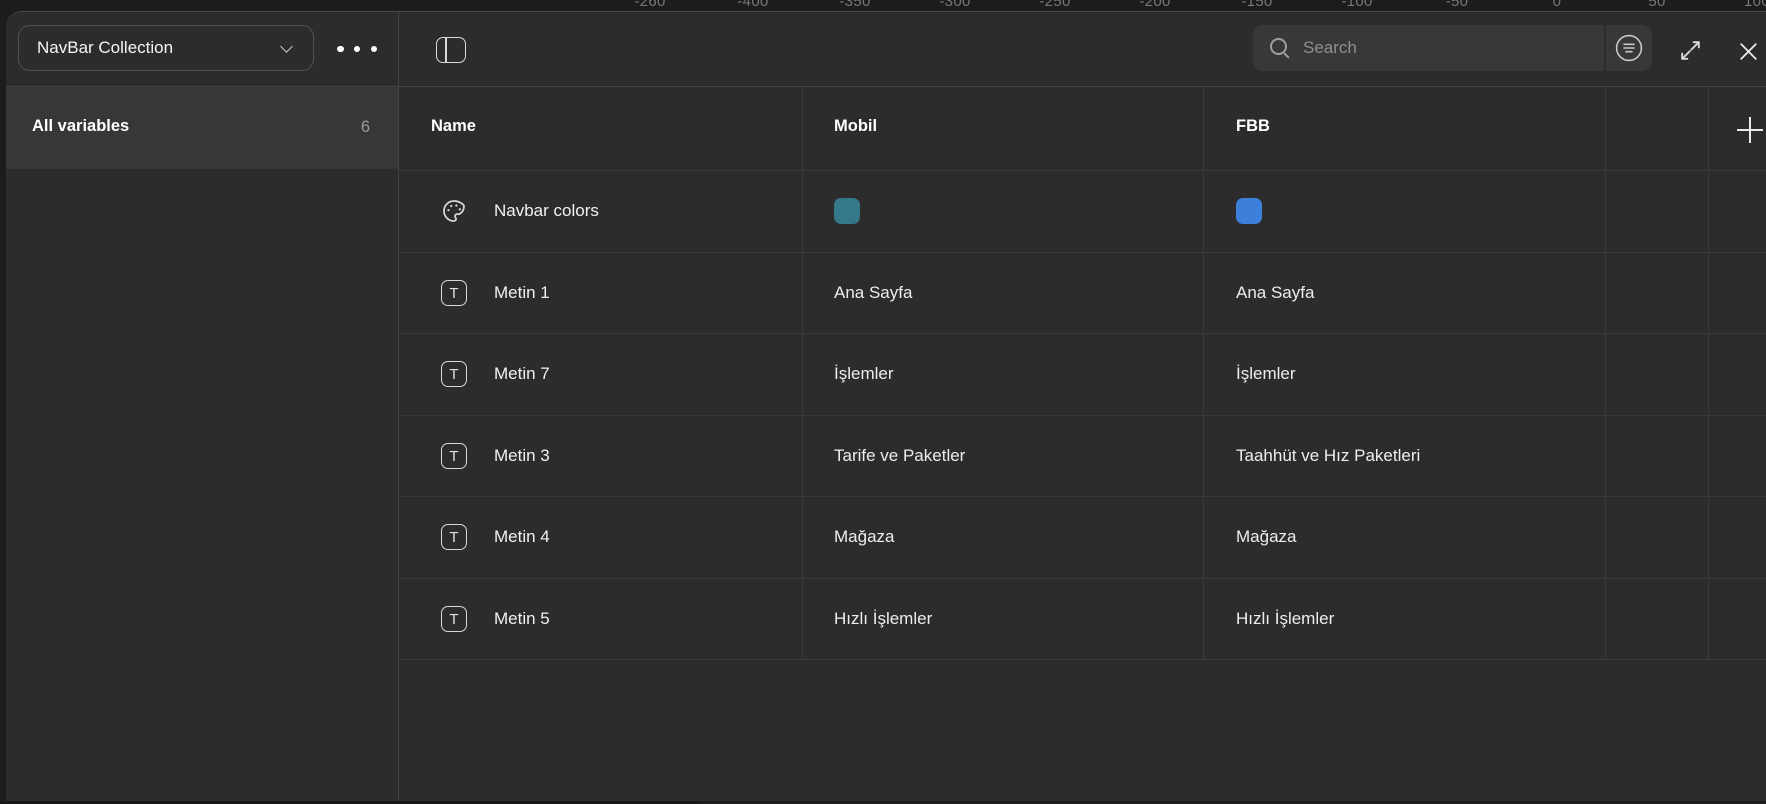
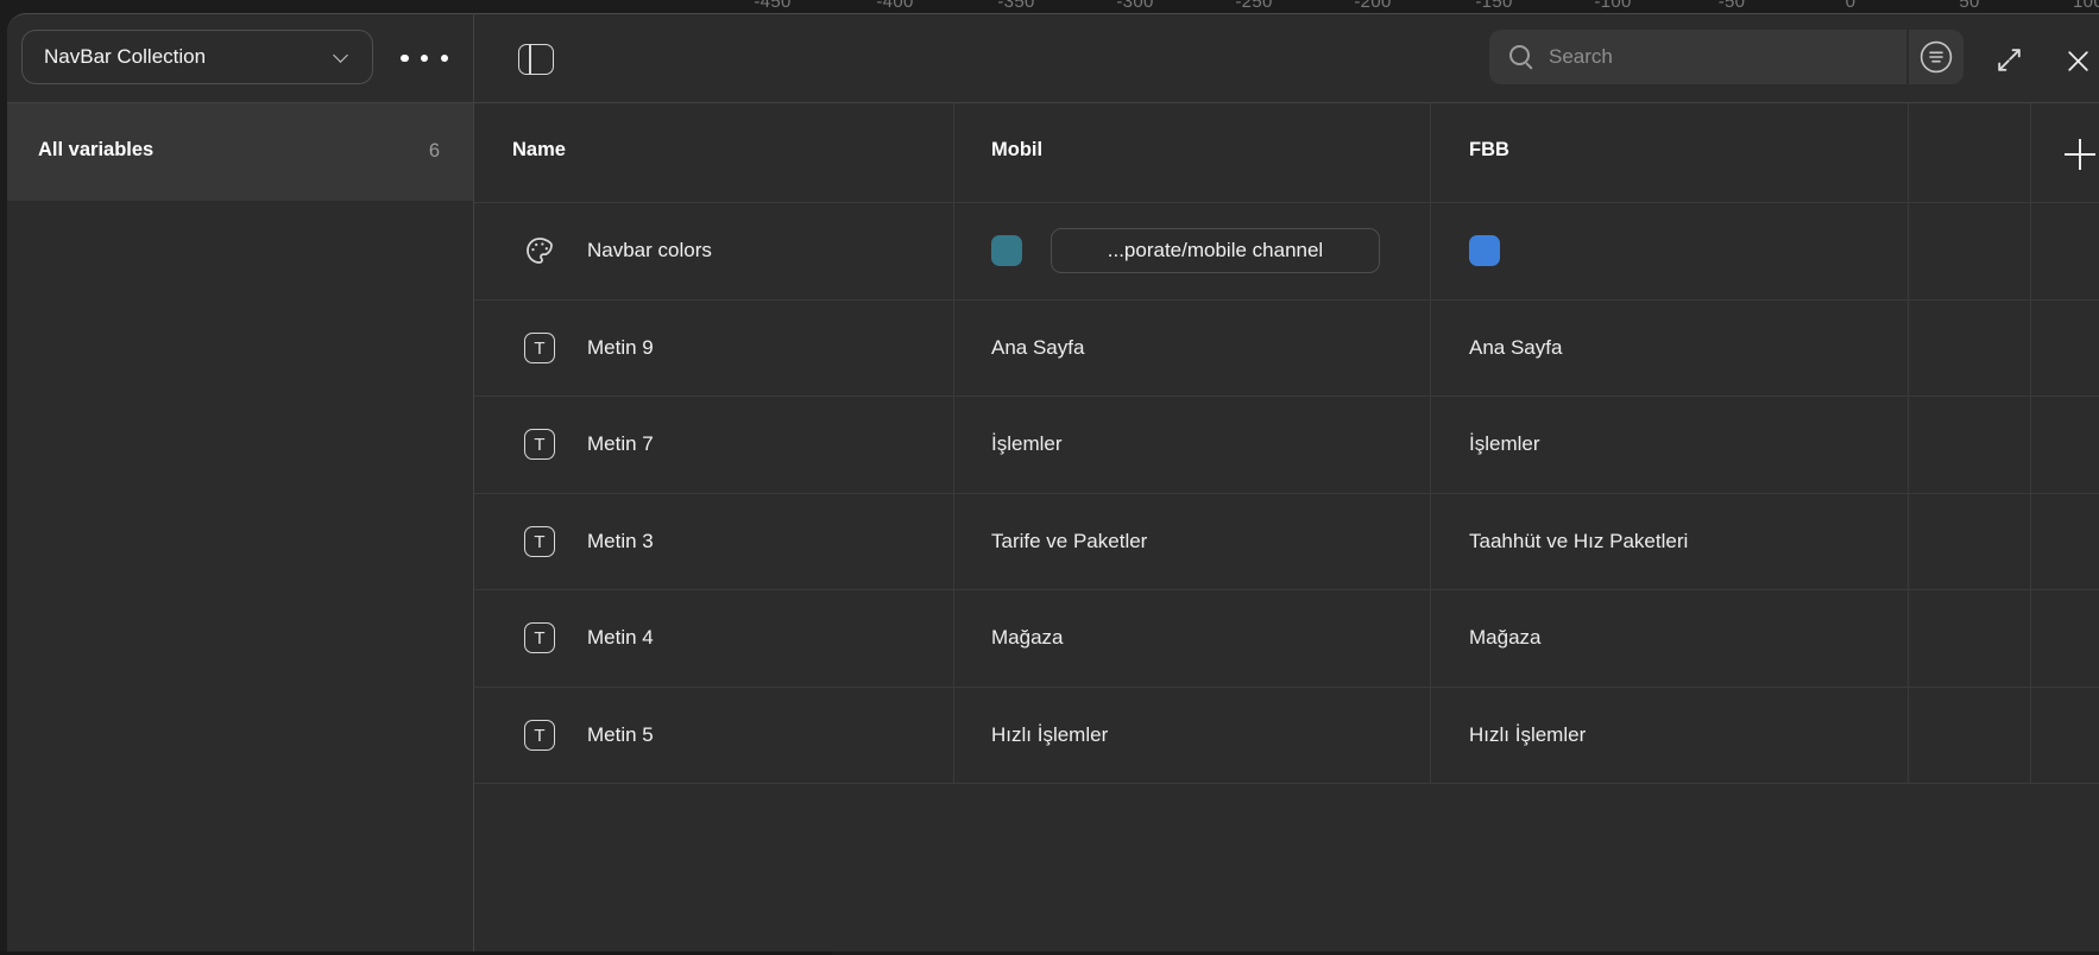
- -260
+ -450
  -400
  -350
  -300
  -250
  -200
  -150
  -100
  -50
  0
  50
  NavBar Collection
  Search
  All variables
  6
  Name
  Mobil
  FBB
  Navbar colors
+ ...porate/mobile channel
  T
- Metin 1
+ Metin 9
  Ana Sayfa
  Ana Sayfa
  T
  Metin 7
  İşlemler
  İşlemler
  T
  Metin 3
  Tarife ve Paketler
  Taahhüt ve Hız Paketleri
  T
  Metin 4
  Mağaza
  Mağaza
  T
  Metin 5
  Hızlı İşlemler
  Hızlı İşlemler
